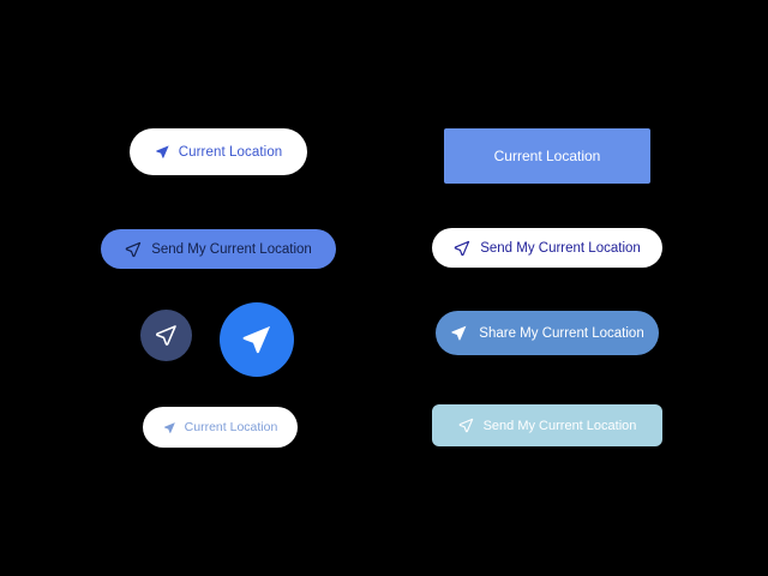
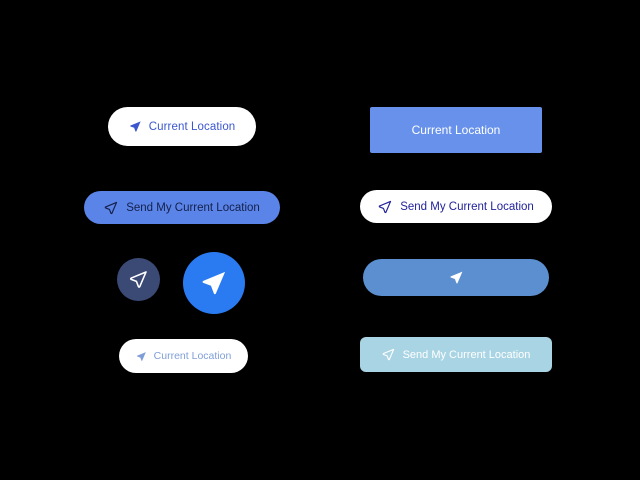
  Current Location
  Current Location
  Send My Current Location
  Send My Current Location
- Share My Current Location
  Current Location
  Send My Current Location
